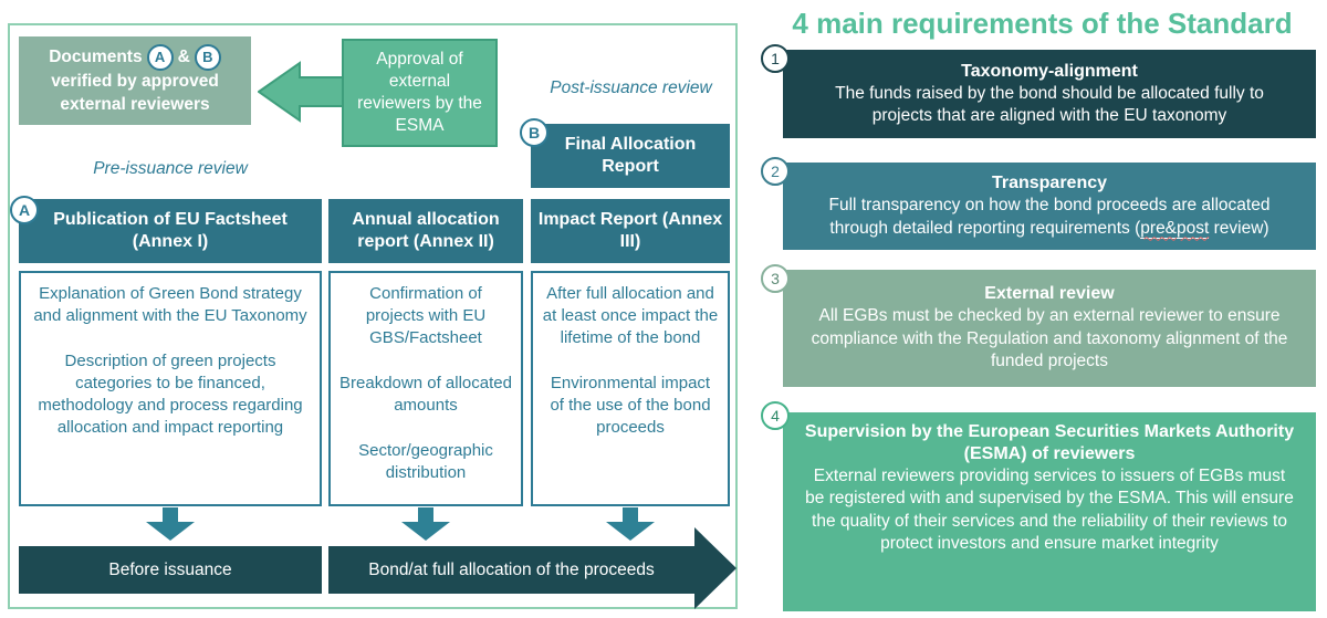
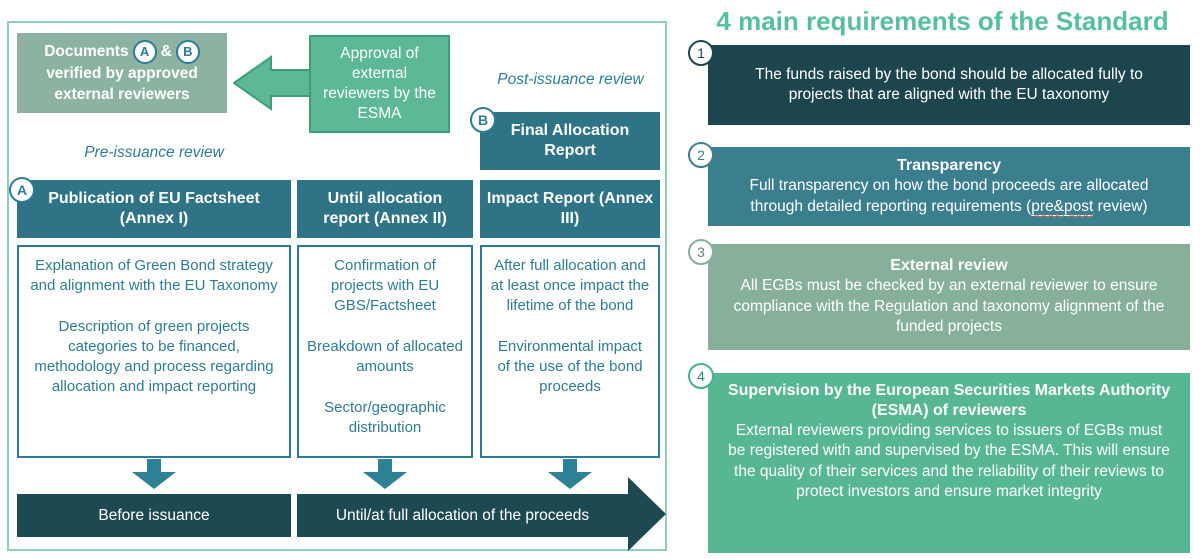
  Documents
  A
  &
  B
  verified by approved external reviewers
  Approval of external reviewers by the ESMA
  Pre-issuance review
  Post-issuance review
  B
  Final Allocation Report
  A
  Publication of EU Factsheet (Annex I)
- Annual allocation report (Annex II)
+ Until allocation report (Annex II)
  Impact Report (Annex III)
  Explanation of Green Bond strategy and alignment with the EU Taxonomy
  Description of green projects categories to be financed, methodology and process regarding allocation and impact reporting
  Confirmation of projects with EU GBS/Factsheet
  Breakdown of allocated amounts
  Sector/geographic distribution
  After full allocation and at least once impact the lifetime of the bond
  Environmental impact of the use of the bond proceeds
  Before issuance
- Bond/at full allocation of the proceeds
+ Until/at full allocation of the proceeds
  4 main requirements of the Standard
  1
- Taxonomy-alignment
  The funds raised by the bond should be allocated fully to projects that are aligned with the EU taxonomy
  2
  Transparency
  Full transparency on how the bond proceeds are allocated through detailed reporting requirements (pre&post review)
  3
  External review
  All EGBs must be checked by an external reviewer to ensure compliance with the Regulation and taxonomy alignment of the funded projects
  4
  Supervision by the European Securities Markets Authority (ESMA) of reviewers
  External reviewers providing services to issuers of EGBs must be registered with and supervised by the ESMA. This will ensure the quality of their services and the reliability of their reviews to protect investors and ensure market integrity
